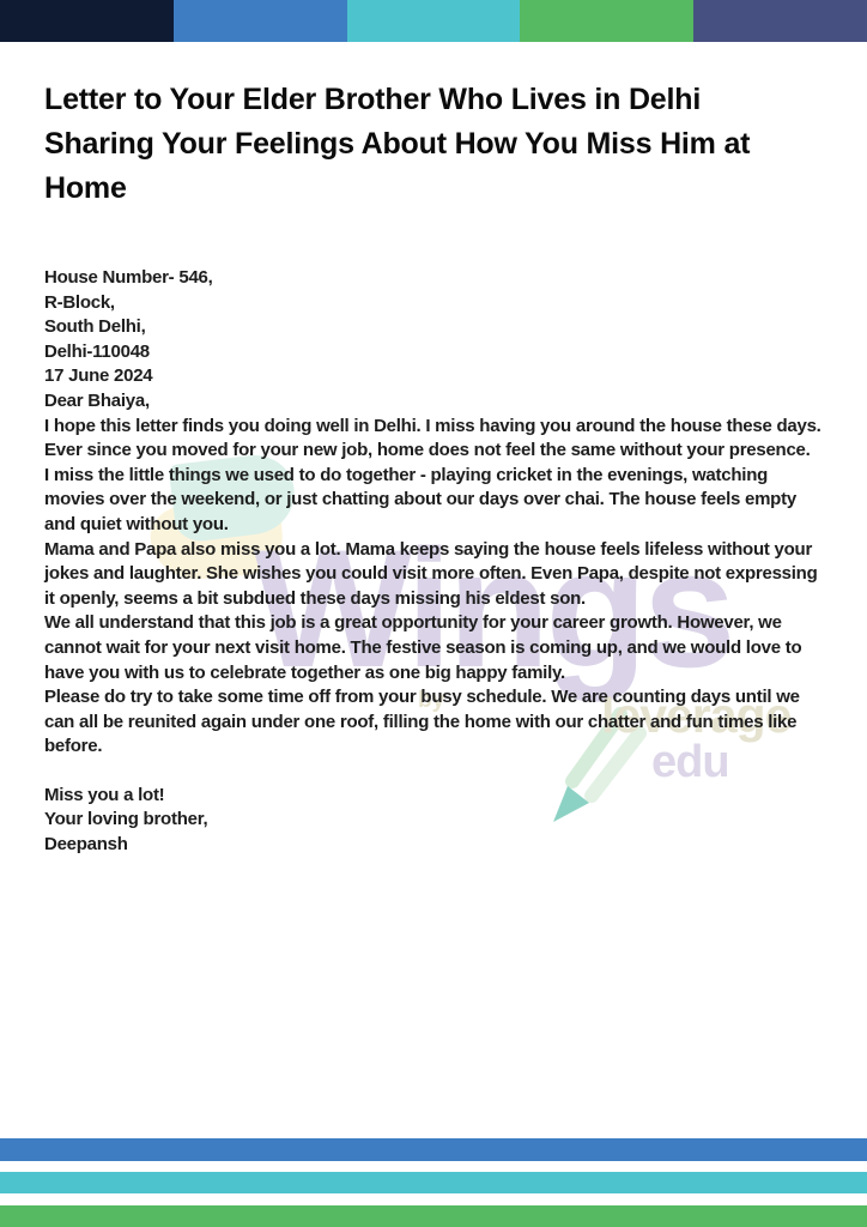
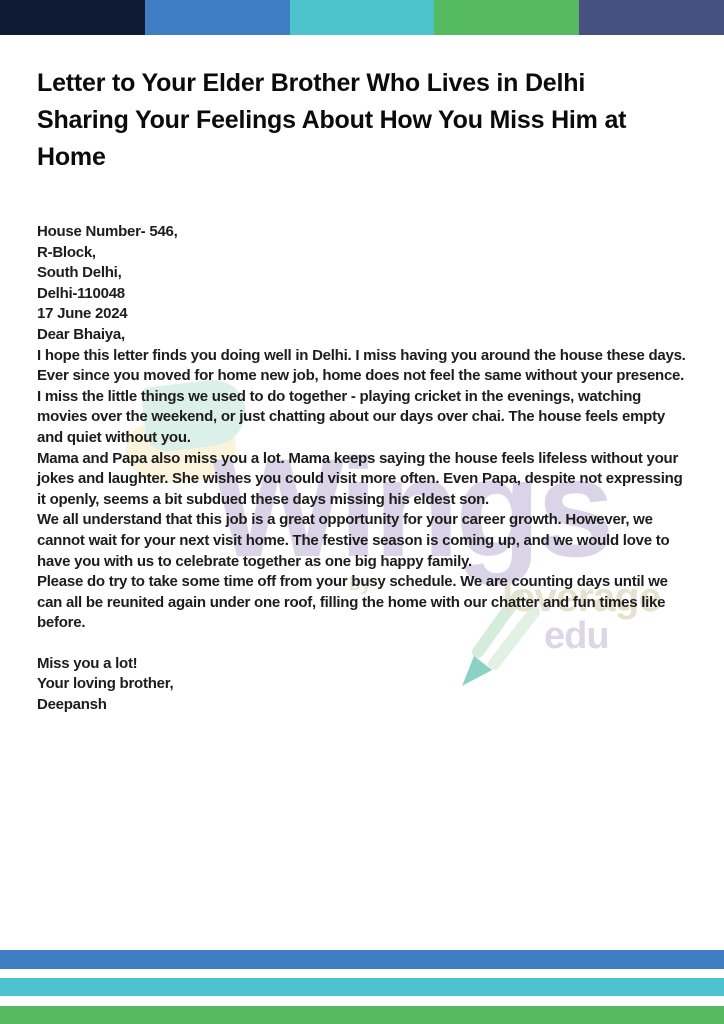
  Wings
  by
  leverage
  edu
  Letter to Your Elder Brother Who Lives in Delhi
  Sharing Your Feelings About How You Miss Him at
  Home
  House Number- 546,
  R-Block,
  South Delhi,
  Delhi-110048
  17 June 2024
  Dear Bhaiya,
- I hope this letter finds you doing well in Delhi. I miss having you around the house these days. Ever since you moved for your new job, home does not feel the same without your presence.
+ I hope this letter finds you doing well in Delhi. I miss having you around the house these days. Ever since you moved for home new job, home does not feel the same without your presence.
  I miss the little things we used to do together - playing cricket in the evenings, watching movies over the weekend, or just chatting about our days over chai. The house feels empty and quiet without you.
  Mama and Papa also miss you a lot. Mama keeps saying the house feels lifeless without your jokes and laughter. She wishes you could visit more often. Even Papa, despite not expressing it openly, seems a bit subdued these days missing his eldest son.
  We all understand that this job is a great opportunity for your career growth. However, we cannot wait for your next visit home. The festive season is coming up, and we would love to have you with us to celebrate together as one big happy family.
  Please do try to take some time off from your busy schedule. We are counting days until we can all be reunited again under one roof, filling the home with our chatter and fun times like before.
  Miss you a lot!
  Your loving brother,
  Deepansh
